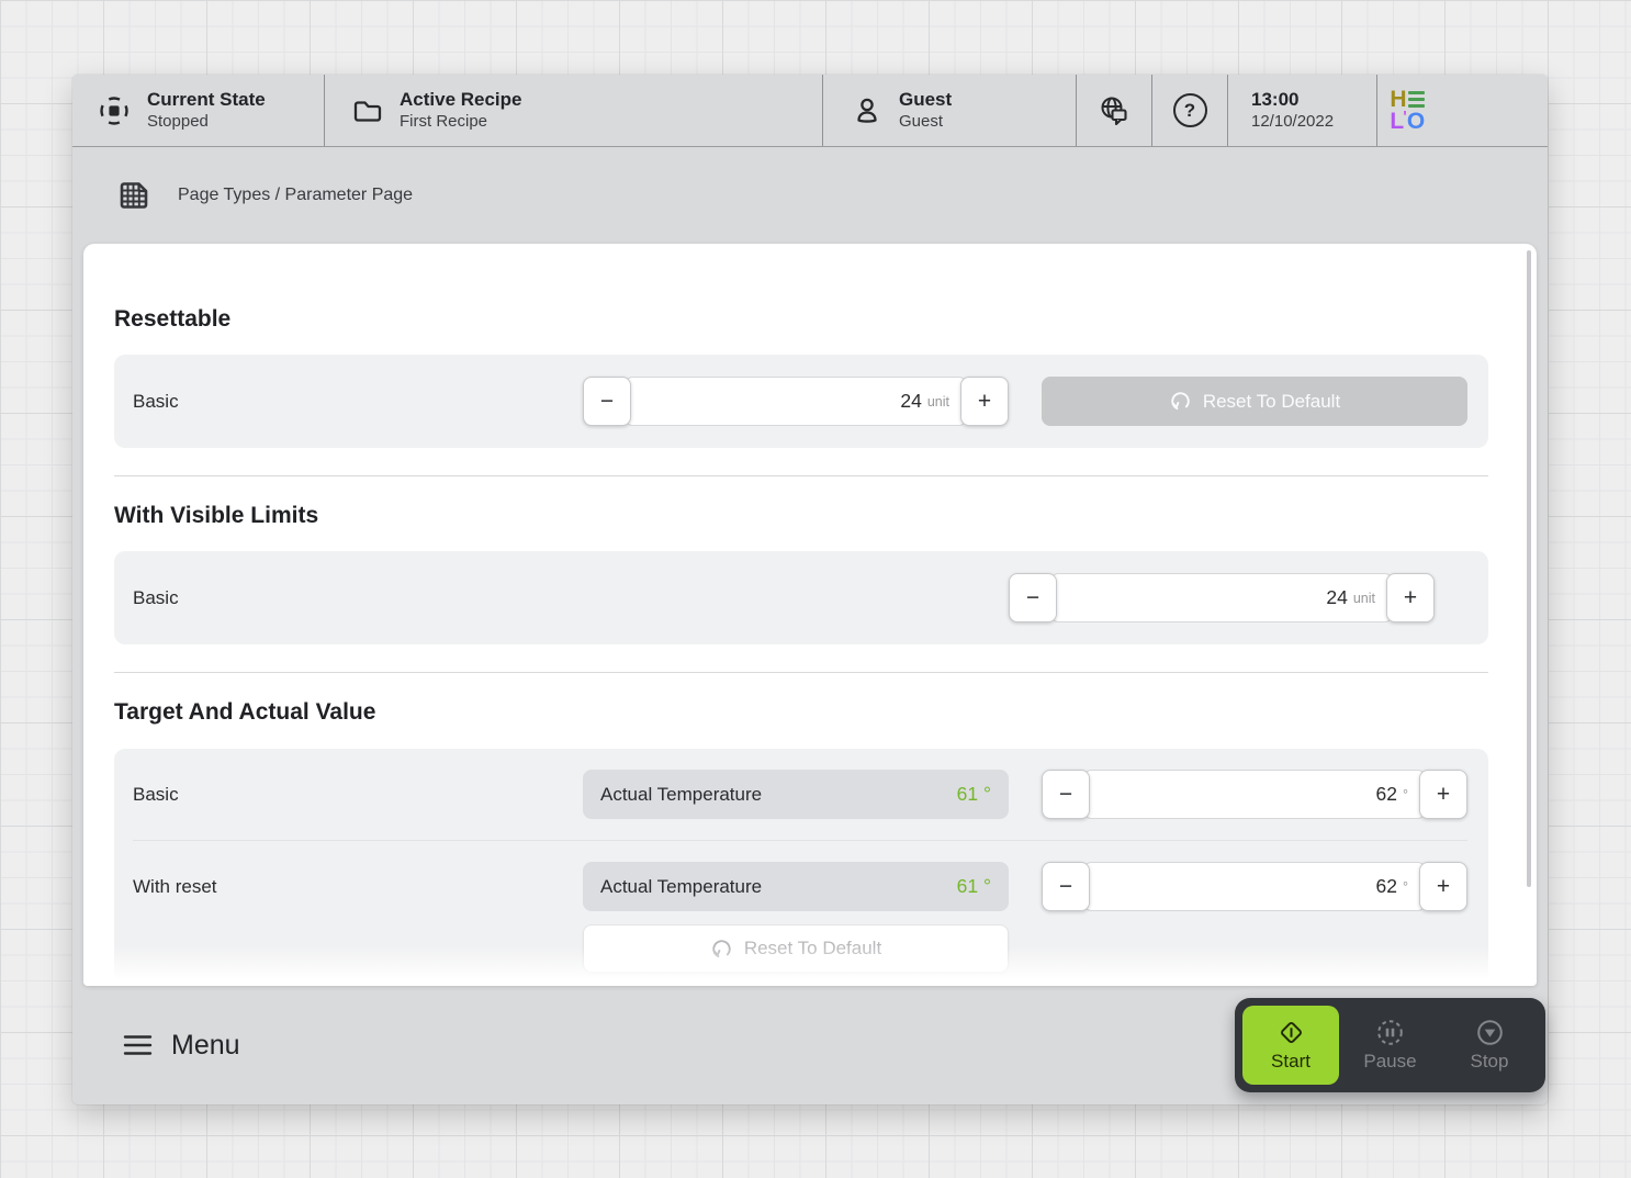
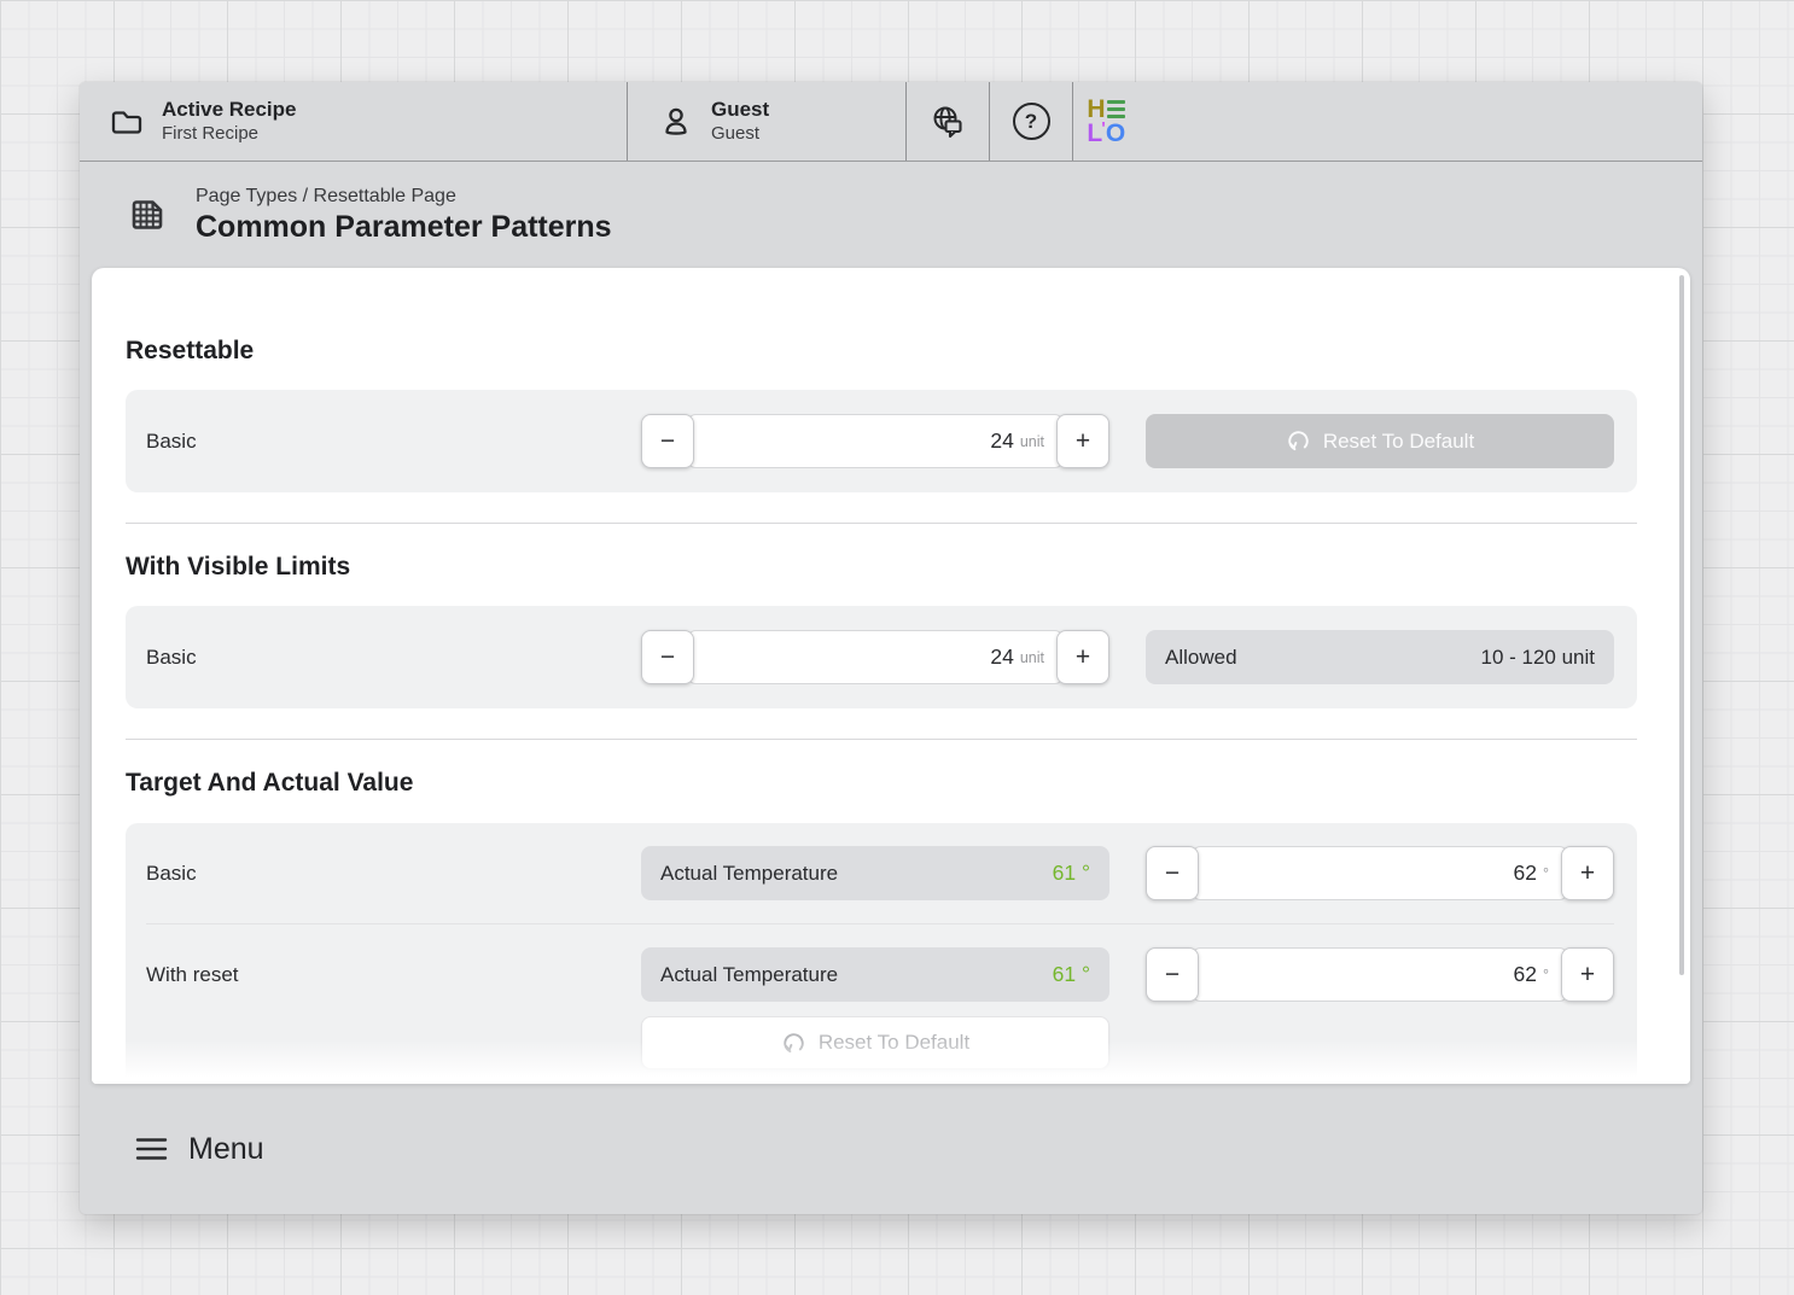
- Current State
- Stopped
  Active Recipe
  First Recipe
  Guest
  Guest
  ?
- 13:00
- 12/10/2022
  H
  L
  '
  O
- Page Types / Parameter Page
+ Page Types / Resettable Page
+ Common Parameter Patterns
  Resettable
  Basic
  −
  24
  unit
  +
  Reset To Default
  With Visible Limits
  Basic
  −
  24
  unit
  +
+ Allowed
+ 10 - 120 unit
  Target And Actual Value
  Basic
  Actual Temperature
  61 °
  −
  62
  °
  +
  With reset
  Actual Temperature
  61 °
  −
  62
  °
  +
  Menu
- Start
- Pause
- Stop
